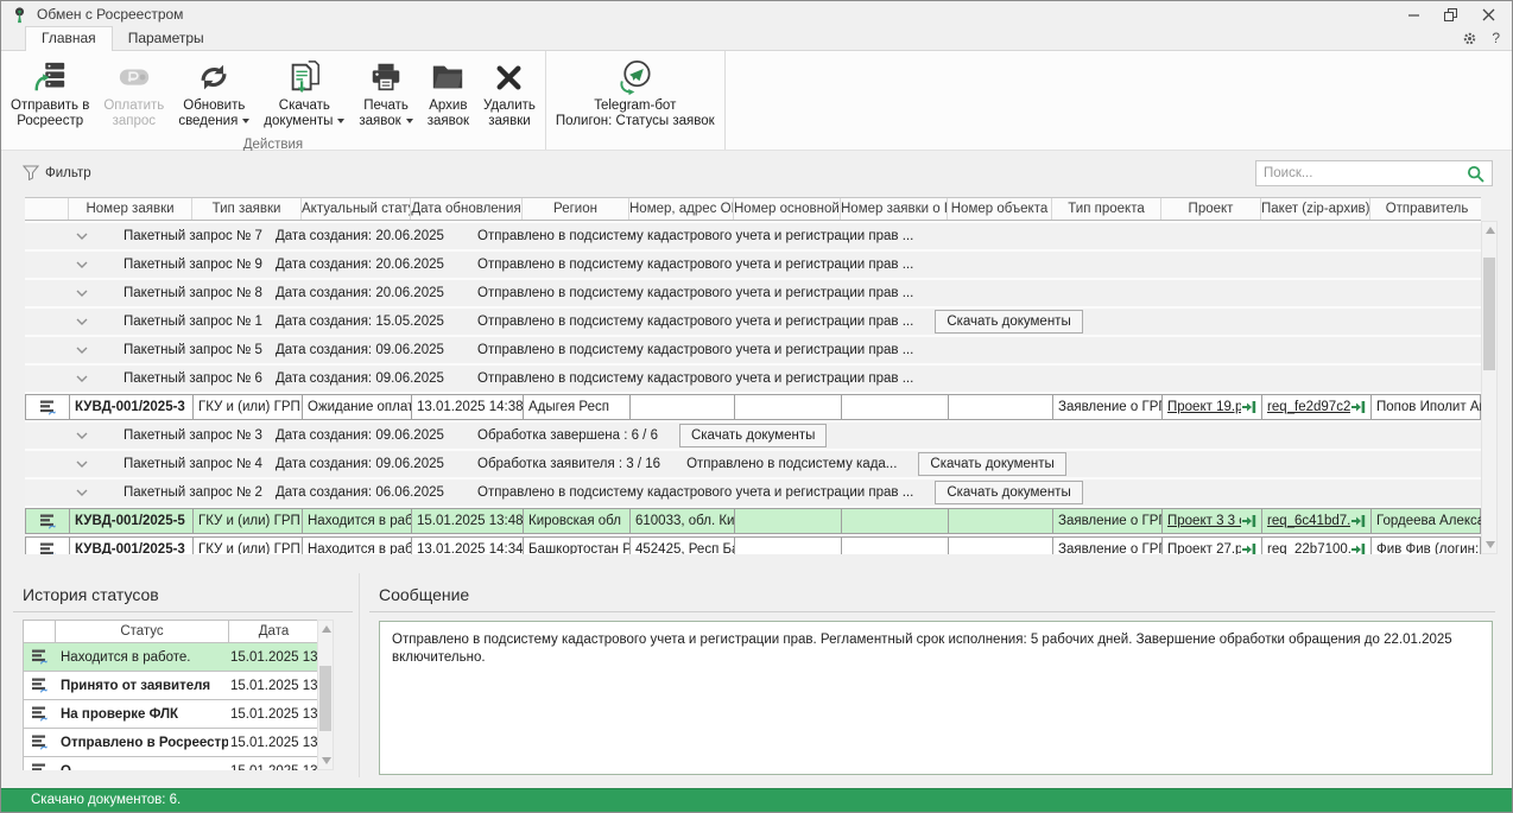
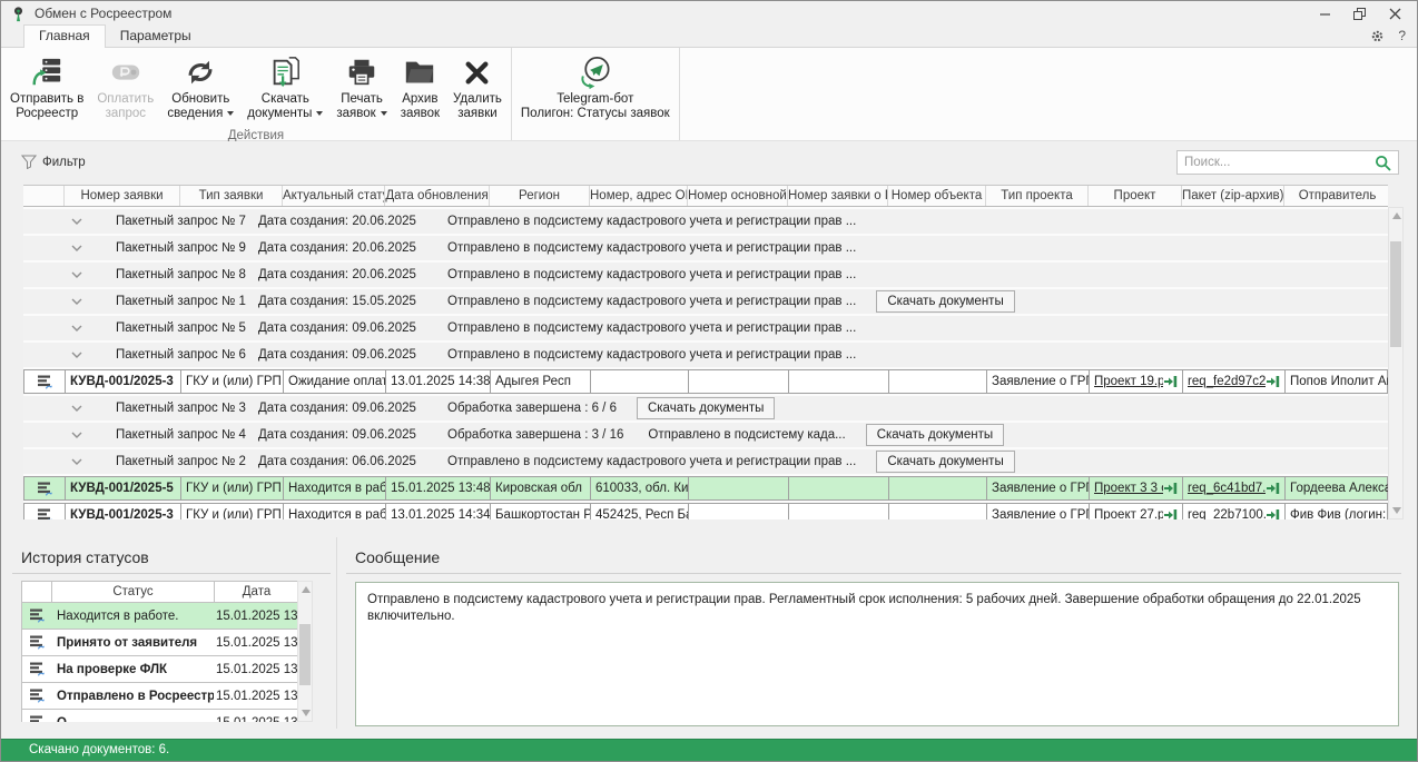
  Обмен с Росреестром
  Главная
  Параметры
  ?
  Отправить в
  Росреестр
  Оплатить
  запрос
  Обновить
  сведения
  Скачать
  документы
  Печать
  заявок
  Архив
  заявок
  Удалить
  заявки
  Действия
  Telegram-бот
  Полигон: Статусы заявок
  Фильтр
  Поиск...
  Номер заявки
  Тип заявки
  Актуальный стат
  Дата обновления
  Регион
  Номер, адрес О
  Номер основной
  Номер заявки о
  Номер объекта
  Тип проекта
  Проект
  Пакет (zip-архив)
  Отправитель
  Пакетный запрос № 7
  Дата создания: 20.06.2025
  Отправлено в подсистему кадастрового учета и регистрации прав ...
  Пакетный запрос № 9
  Дата создания: 20.06.2025
  Отправлено в подсистему кадастрового учета и регистрации прав ...
  Пакетный запрос № 8
  Дата создания: 20.06.2025
  Отправлено в подсистему кадастрового учета и регистрации прав ...
  Пакетный запрос № 1
  Дата создания: 15.05.2025
  Отправлено в подсистему кадастрового учета и регистрации прав ...
  Скачать документы
  Пакетный запрос № 5
  Дата создания: 09.06.2025
  Отправлено в подсистему кадастрового учета и регистрации прав ...
  Пакетный запрос № 6
  Дата создания: 09.06.2025
  Отправлено в подсистему кадастрового учета и регистрации прав ...
  КУВД-001/2025-3
  ГКУ и (или) ГРП
  Ожидание оплат
  13.01.2025 14:38
  Адыгея Респ
  Заявление о ГР
  Проект 19.p
  req_fe2d97c2
  Попов Иполит А
  Пакетный запрос № 3
  Дата создания: 09.06.2025
  Обработка завершена : 6 / 6
  Скачать документы
  Пакетный запрос № 4
  Дата создания: 09.06.2025
- Обработка заявителя : 3 / 16
+ Обработка завершена : 3 / 16
  Отправлено в подсистему када...
  Скачать документы
  Пакетный запрос № 2
  Дата создания: 06.06.2025
  Отправлено в подсистему кадастрового учета и регистрации прав ...
  Скачать документы
  КУВД-001/2025-5
  ГКУ и (или) ГРП
  Находится в раб
  15.01.2025 13:48
  Кировская обл
  610033, обл. Ки
  Заявление о ГР
  req_6c41bd7.
  Гордеева Алекс
  КУВД-001/2025-3
  ГКУ и (или) ГРП
  Находится в раб
  13.01.2025 14:34
  Башкортостан Р
  452425, Респ Б
  Заявление о ГР
  Проект 27.p
  req_22b7100.
  Фив Фив (логин:
  История статусов
  Статус
  Дата
  Находится в работе.
  15.01.2025 13
  Принято от заявителя
  15.01.2025 13
  На проверке ФЛК
  15.01.2025 13
  Отправлено в Росреестр
  15.01.2025 13
  Сообщение
  Отправлено в подсистему кадастрового учета и регистрации прав. Регламентный срок исполнения: 5 рабочих дней. Завершение обработки обращения до 22.01.2025 включительно.
  Скачано документов: 6.
